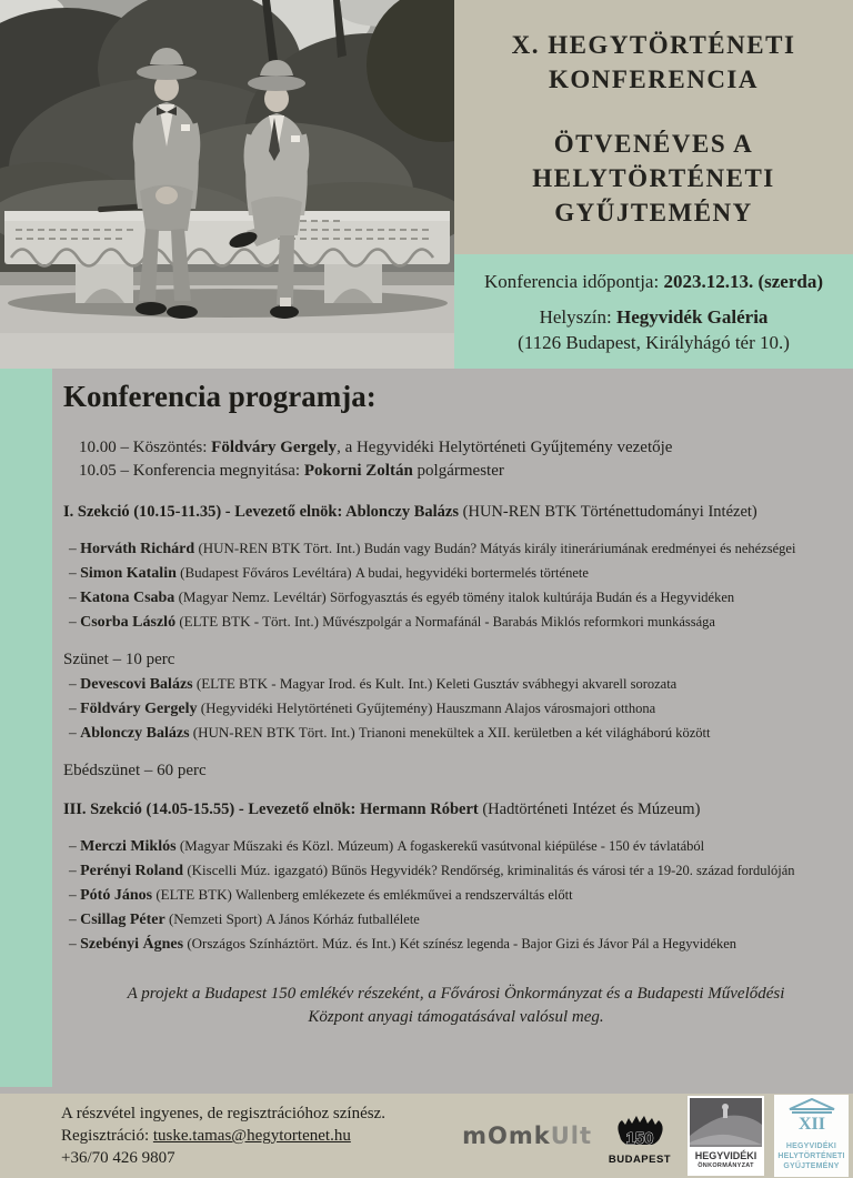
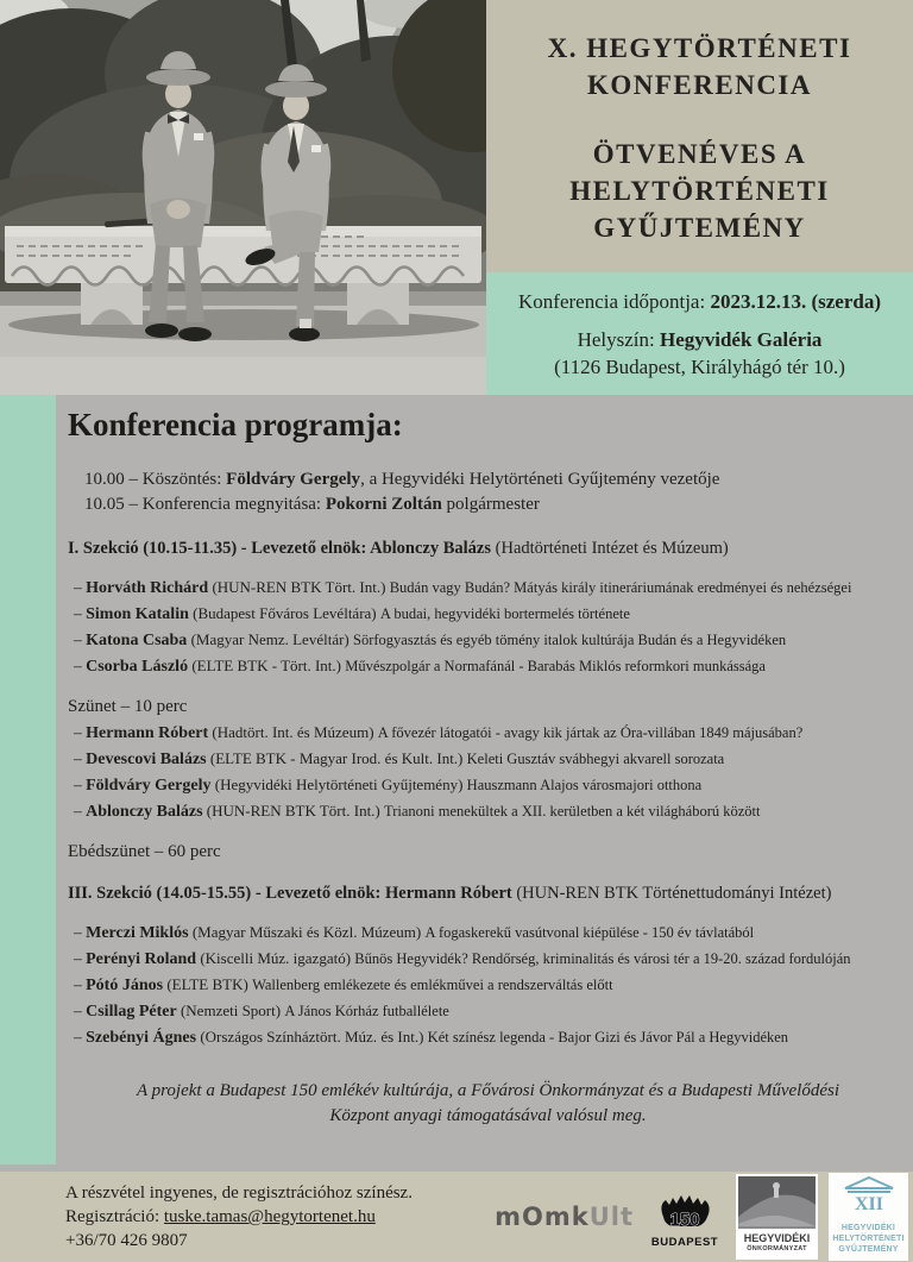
  X. HEGYTÖRTÉNETI
  KONFERENCIA
  ÖTVENÉVES A
  HELYTÖRTÉNETI
  GYŰJTEMÉNY
  Konferencia időpontja: 2023.12.13. (szerda)
  Helyszín: Hegyvidék Galéria
  (1126 Budapest, Királyhágó tér 10.)
  Konferencia programja:
  10.00 – Köszöntés: Földváry Gergely, a Hegyvidéki Helytörténeti Gyűjtemény vezetője
  10.05 – Konferencia megnyitása: Pokorni Zoltán polgármester
- I. Szekció (10.15-11.35) - Levezető elnök: Ablonczy Balázs (HUN-REN BTK Történettudományi Intézet)
+ I. Szekció (10.15-11.35) - Levezető elnök: Ablonczy Balázs (Hadtörténeti Intézet és Múzeum)
  – Horváth Richárd (HUN-REN BTK Tört. Int.) Budán vagy Budán? Mátyás király itineráriumának eredményei és nehézségei
  – Simon Katalin (Budapest Főváros Levéltára) A budai, hegyvidéki bortermelés története
  – Katona Csaba (Magyar Nemz. Levéltár) Sörfogyasztás és egyéb tömény italok kultúrája Budán és a Hegyvidéken
  – Csorba László (ELTE BTK - Tört. Int.) Művészpolgár a Normafánál - Barabás Miklós reformkori munkássága
  Szünet – 10 perc
+ – Hermann Róbert (Hadtört. Int. és Múzeum) A fővezér látogatói - avagy kik jártak az Óra-villában 1849 májusában?
  – Devescovi Balázs (ELTE BTK - Magyar Irod. és Kult. Int.) Keleti Gusztáv svábhegyi akvarell sorozata
  – Földváry Gergely (Hegyvidéki Helytörténeti Gyűjtemény) Hauszmann Alajos városmajori otthona
  – Ablonczy Balázs (HUN-REN BTK Tört. Int.) Trianoni menekültek a XII. kerületben a két világháború között
  Ebédszünet – 60 perc
- III. Szekció (14.05-15.55) - Levezető elnök: Hermann Róbert (Hadtörténeti Intézet és Múzeum)
+ III. Szekció (14.05-15.55) - Levezető elnök: Hermann Róbert (HUN-REN BTK Történettudományi Intézet)
  – Merczi Miklós (Magyar Műszaki és Közl. Múzeum) A fogaskerekű vasútvonal kiépülése - 150 év távlatából
  – Perényi Roland (Kiscelli Múz. igazgató) Bűnös Hegyvidék? Rendőrség, kriminalitás és városi tér a 19-20. század fordulóján
  – Pótó János (ELTE BTK) Wallenberg emlékezete és emlékművei a rendszerváltás előtt
  – Csillag Péter (Nemzeti Sport) A János Kórház futballélete
  – Szebényi Ágnes (Országos Színháztört. Múz. és Int.) Két színész legenda - Bajor Gizi és Jávor Pál a Hegyvidéken
- A projekt a Budapest 150 emlékév részeként, a Fővárosi Önkormányzat és a Budapesti Művelődési
+ A projekt a Budapest 150 emlékév kultúrája, a Fővárosi Önkormányzat és a Budapesti Művelődési
  Központ anyagi támogatásával valósul meg.
  A részvétel ingyenes, de regisztrációhoz színész.
  Regisztráció: tuske.tamas@hegytortenet.hu
  +36/70 426 9807
  mOmkUlt
  150
  BUDAPEST
  HEGYVIDÉKI
  XII
